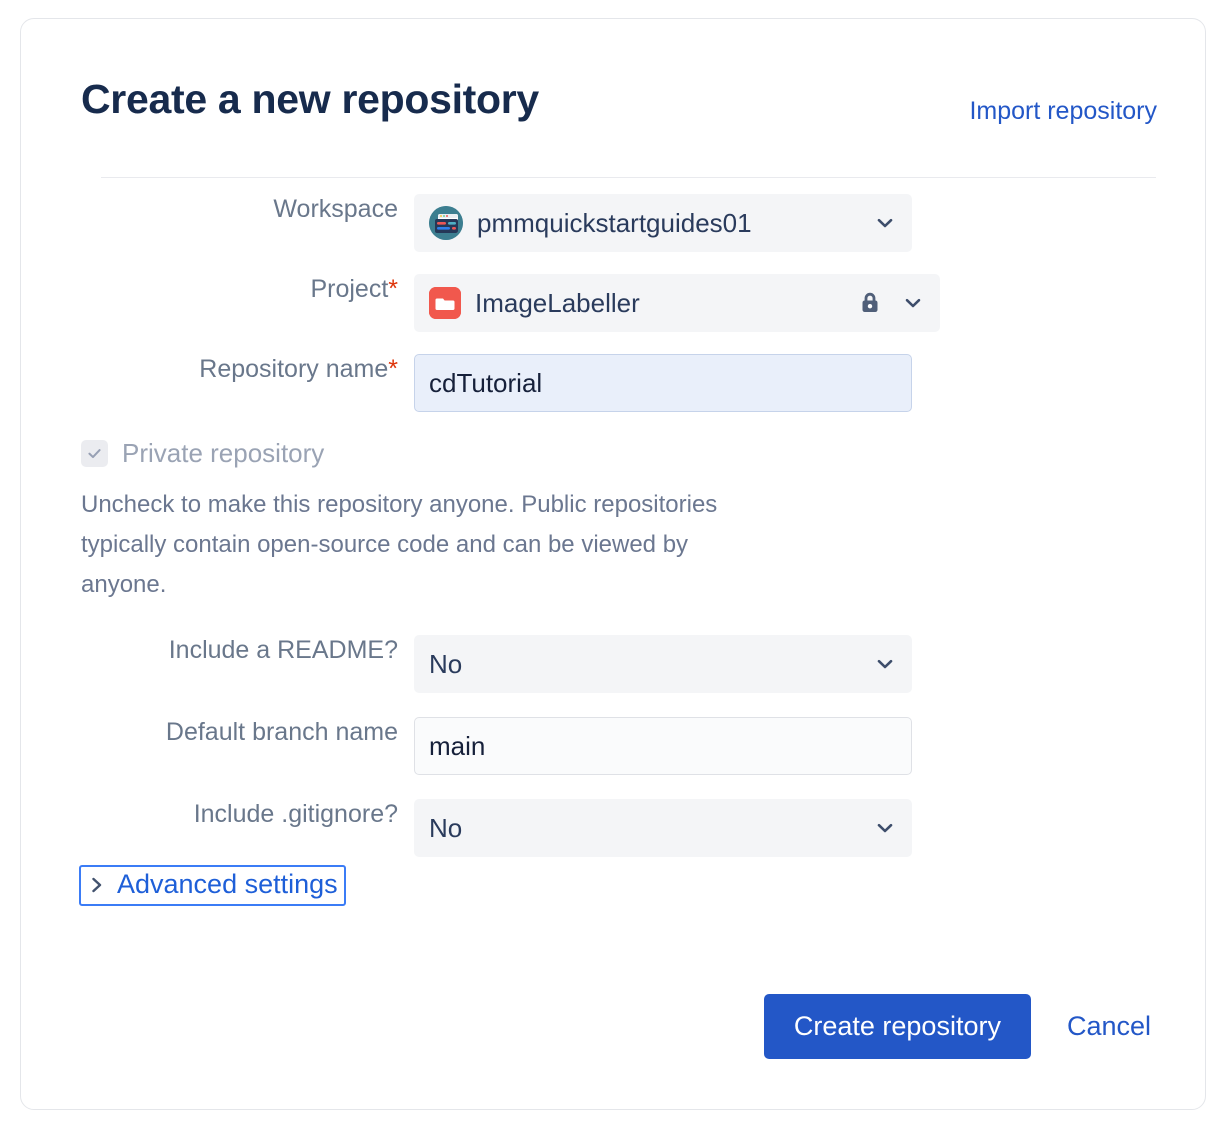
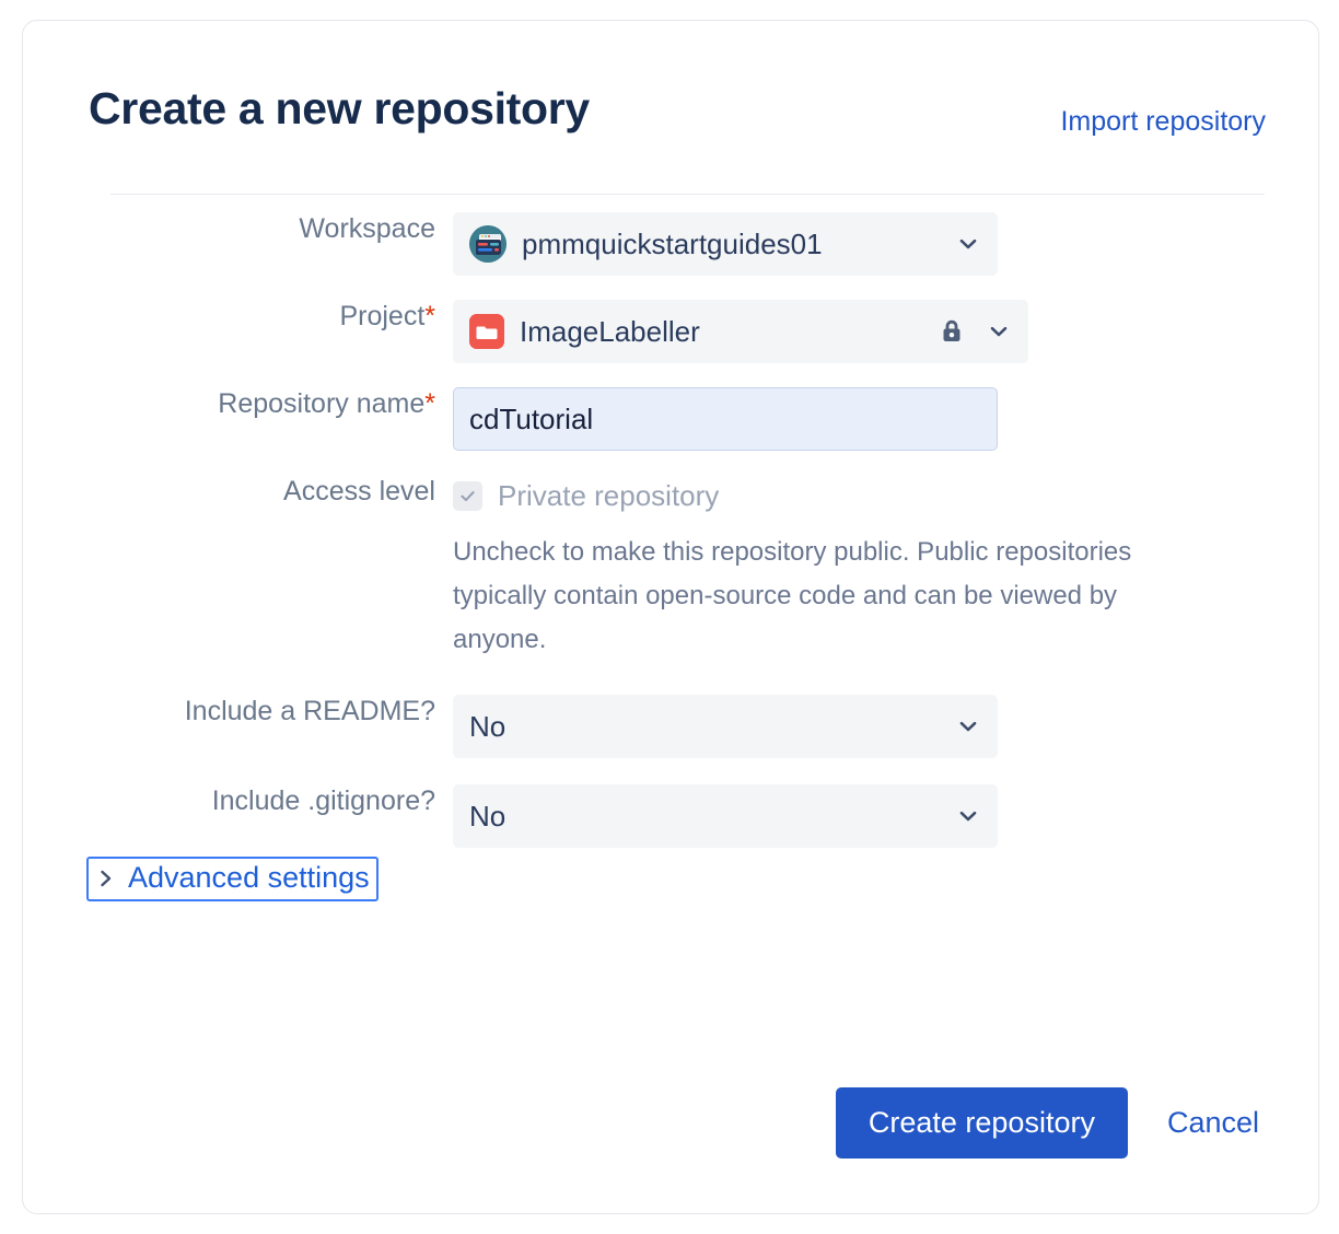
  Create a new repository
  Import repository
  Workspace
  pmmquickstartguides01
  Project*
  ImageLabeller
  Repository name*
  cdTutorial
+ Access level
  Private repository
- Uncheck to make this repository anyone. Public repositories typically contain open-source code and can be viewed by anyone.
+ Uncheck to make this repository public. Public repositories typically contain open-source code and can be viewed by anyone.
  Include a README?
  No
- Default branch name
- main
  Include .gitignore?
  No
  Advanced settings
  Create repository
  Cancel
